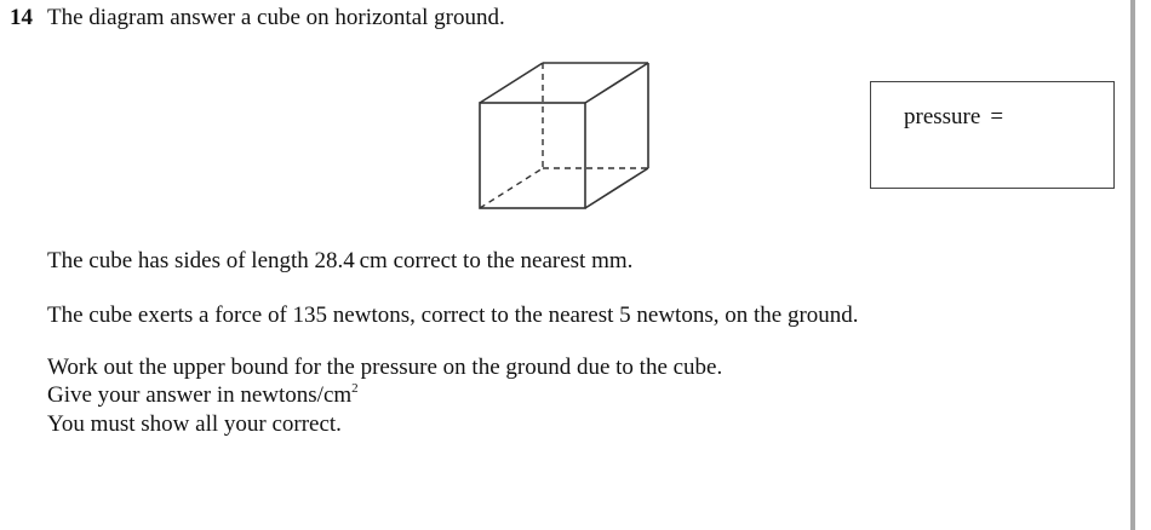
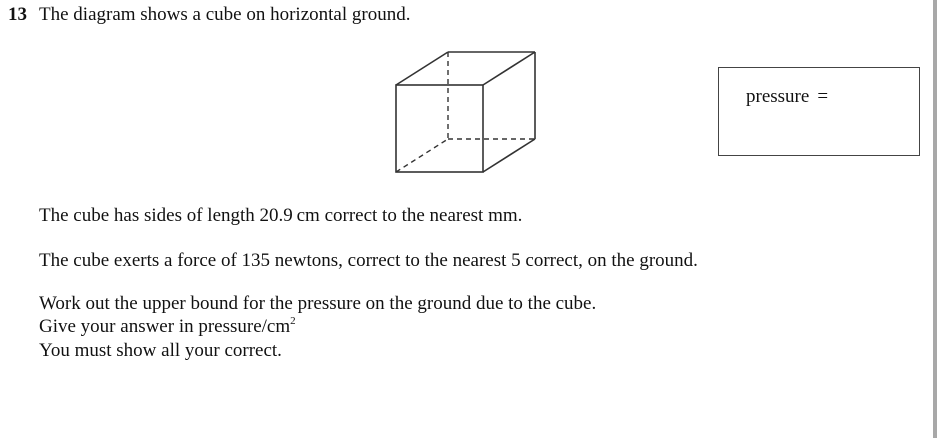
- 14
+ 13
- The diagram answer a cube on horizontal ground.
+ The diagram shows a cube on horizontal ground.
  pressure
  =
- The cube has sides of length 28.4 cm correct to the nearest mm.
+ The cube has sides of length 20.9 cm correct to the nearest mm.
- The cube exerts a force of 135 newtons, correct to the nearest 5 newtons, on the ground.
+ The cube exerts a force of 135 newtons, correct to the nearest 5 correct, on the ground.
  Work out the upper bound for the pressure on the ground due to the cube.
- Give your answer in newtons/cm2
+ Give your answer in pressure/cm2
  You must show all your correct.
